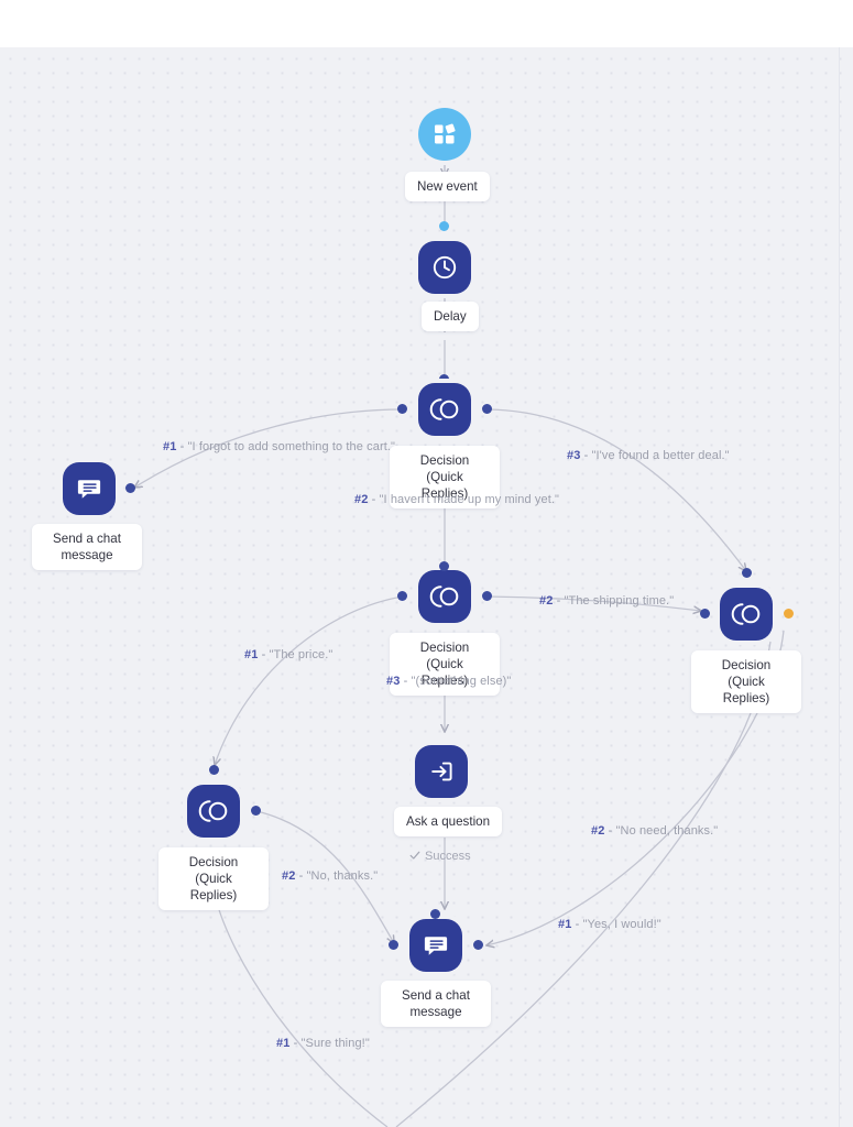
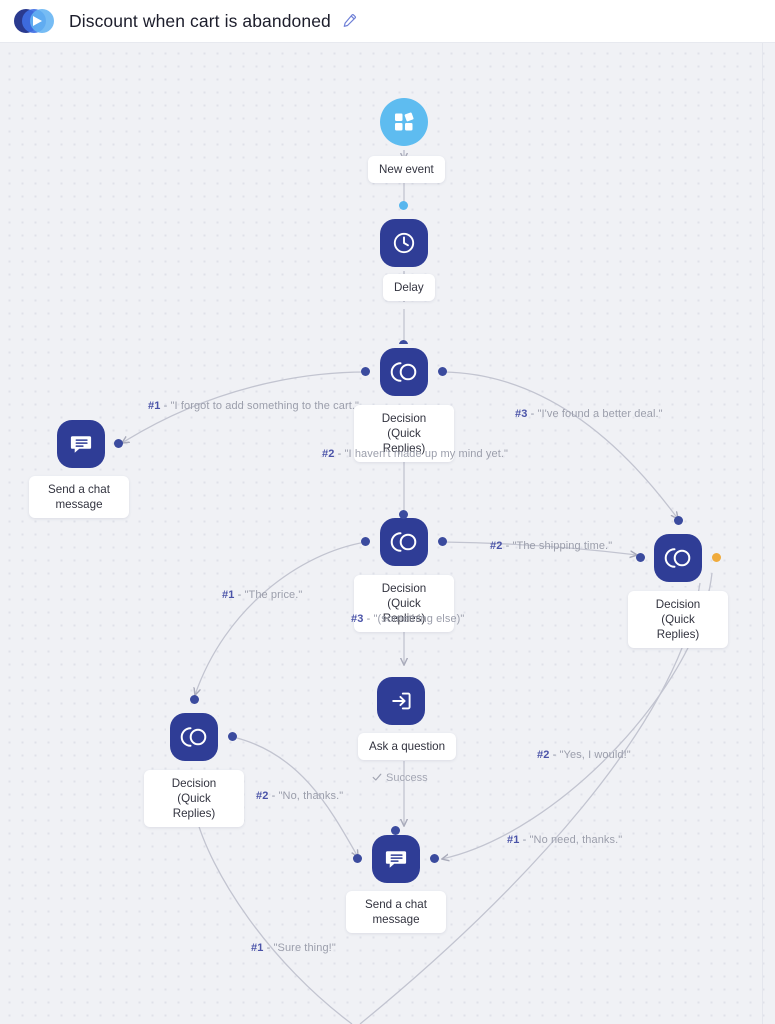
+ Discount when cart is abandoned
  New event
  Delay
  Decision (Quick Replies)
  Send a chat message
  Decision (Quick Replies)
  Decision (Quick Replies)
  Ask a question
  Success
  Decision (Quick Replies)
  Send a chat message
  #1 - "I forgot to add something to the cart."
  #2 - "I haven't made up my mind yet."
  #3 - "I've found a better deal."
  #2 - "The shipping time."
  #1 - "The price."
  #3 - "(something else)"
- #2 - "No need, thanks."
+ #2 - "Yes, I would!"
  #2 - "No, thanks."
- #1 - "Yes, I would!"
+ #1 - "No need, thanks."
  #1 - "Sure thing!"
